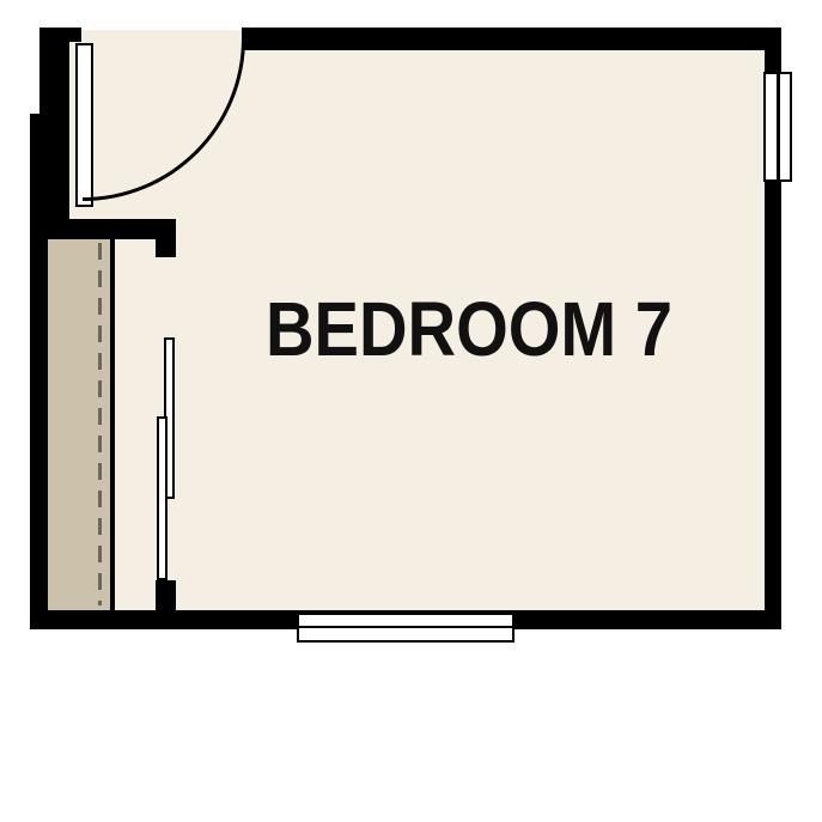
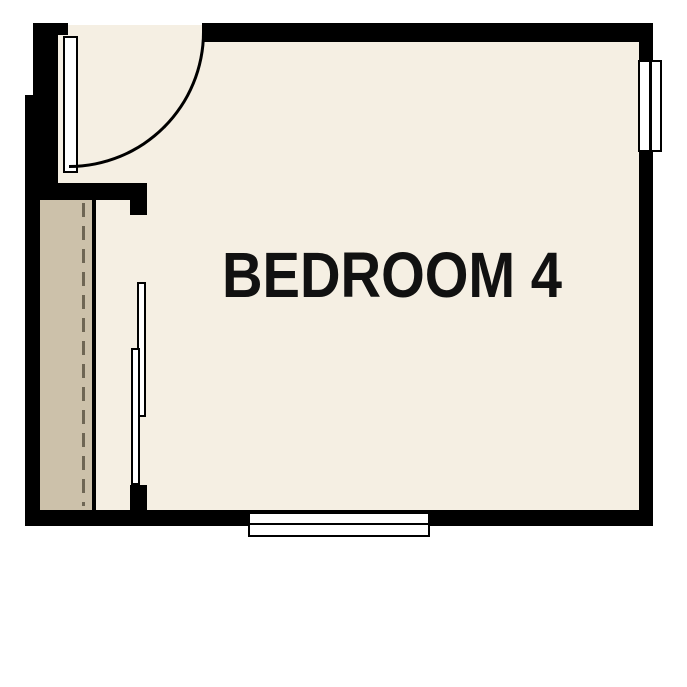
- BEDROOM 7
+ BEDROOM 4
